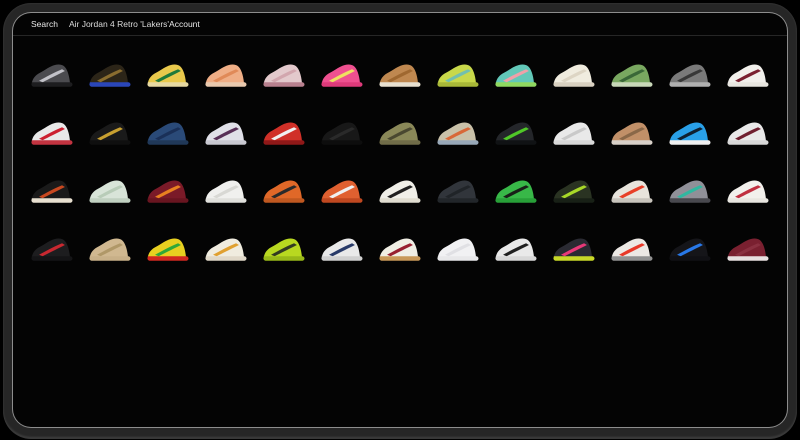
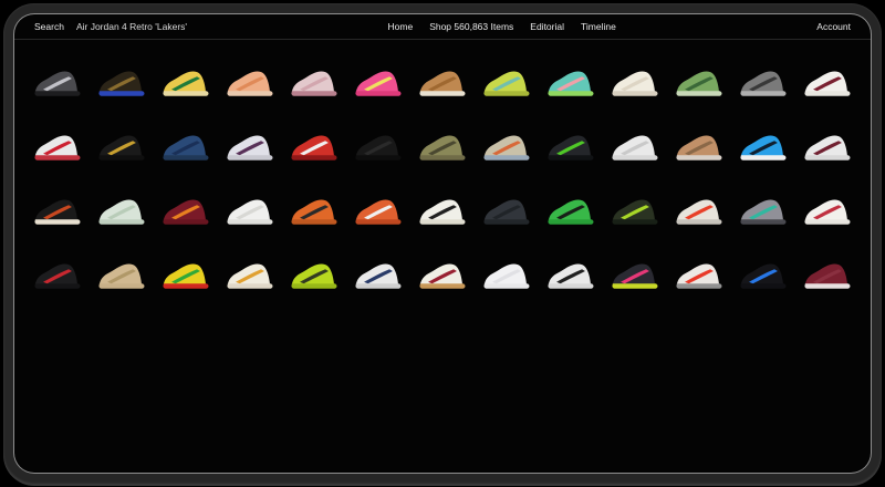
  Search
  Air Jordan 4 Retro 'Lakers'
+ Home
+ Shop 560,863 Items
+ Editorial
+ Timeline
  Account
